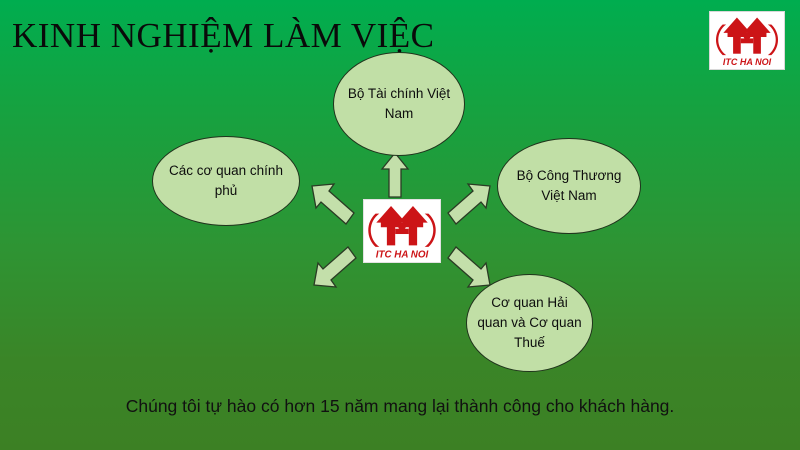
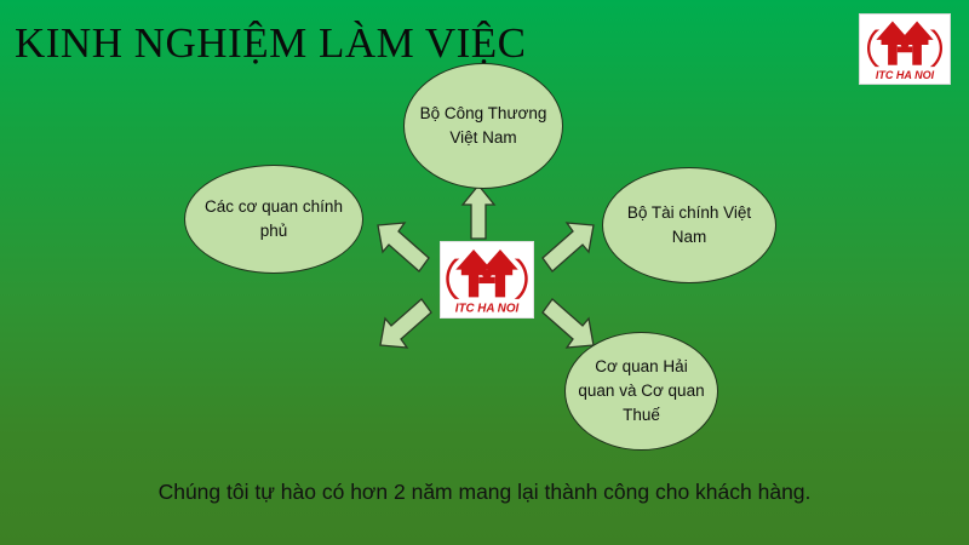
  KINH NGHIỆM LÀM VIỆC
  ITC HA NOI
  ITC HA NOI
- Bộ Tài chính Việt Nam
+ Bộ Công Thương Việt Nam
  Các cơ quan chính phủ
- Bộ Công Thương Việt Nam
+ Bộ Tài chính Việt Nam
  Cơ quan Hải quan và Cơ quan Thuế
- Chúng tôi tự hào có hơn 15 năm mang lại thành công cho khách hàng.
+ Chúng tôi tự hào có hơn 2 năm mang lại thành công cho khách hàng.
